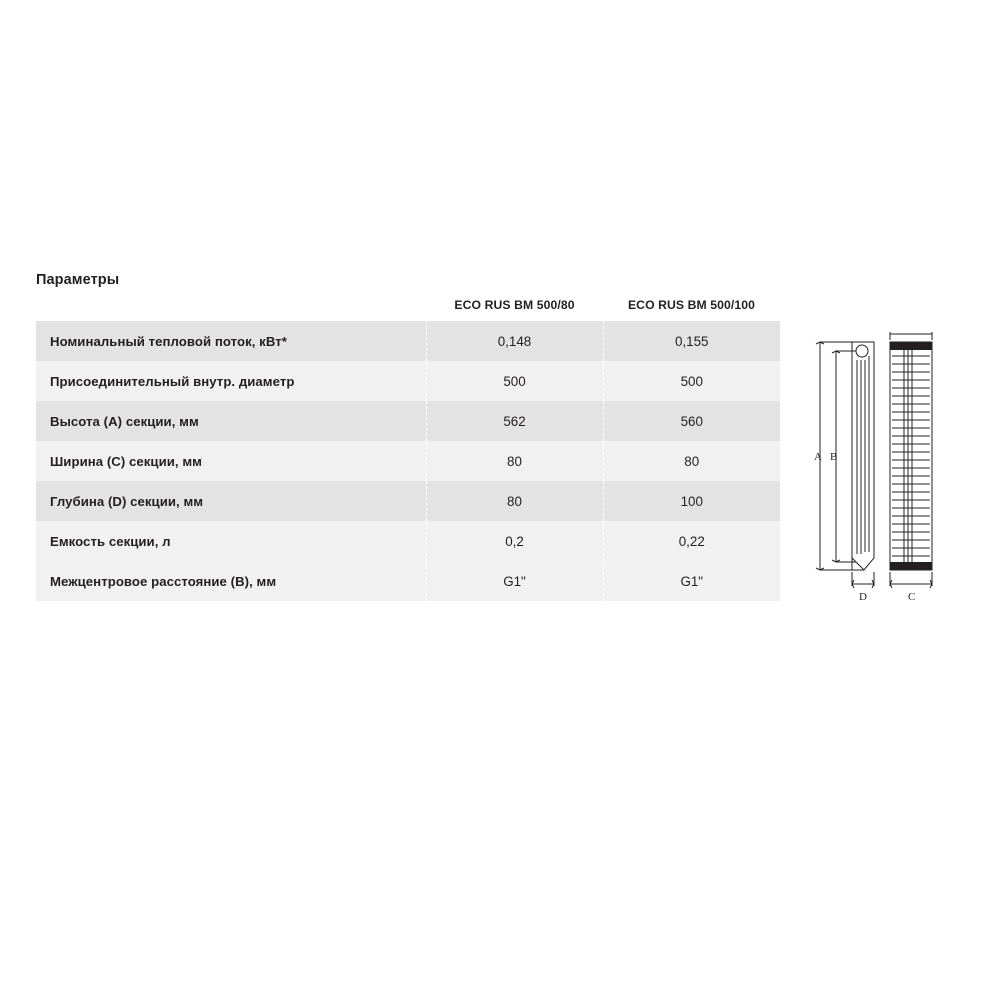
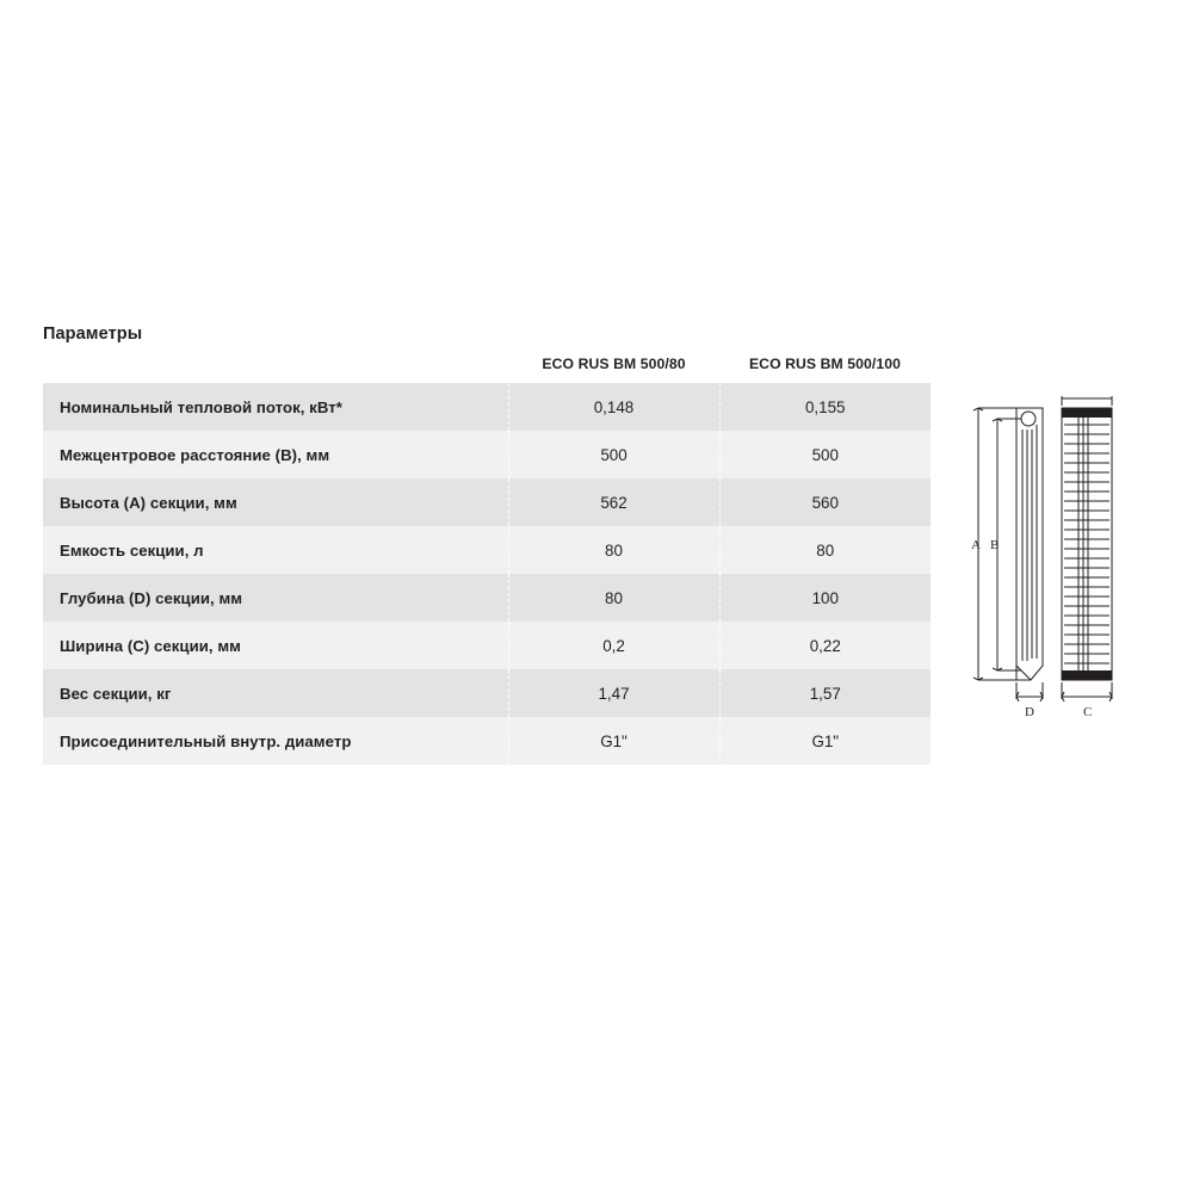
  Параметры
  	ECO RUS BM 500/80	ECO RUS BM 500/100
  Номинальный тепловой поток, кВт*	0,148	0,155
- Присоединительный внутр. диаметр	500	500
+ Межцентровое расстояние (B), мм	500	500
  Высота (A) секции, мм	562	560
- Ширина (C) секции, мм	80	80
+ Емкость секции, л	80	80
  Глубина (D) секции, мм	80	100
- Емкость секции, л	0,2	0,22
+ Ширина (C) секции, мм	0,2	0,22
+ Вес секции, кг	1,47	1,57
- Межцентровое расстояние (B), мм	G1"	G1"
+ Присоединительный внутр. диаметр	G1"	G1"
  A
  B
  D
  C
